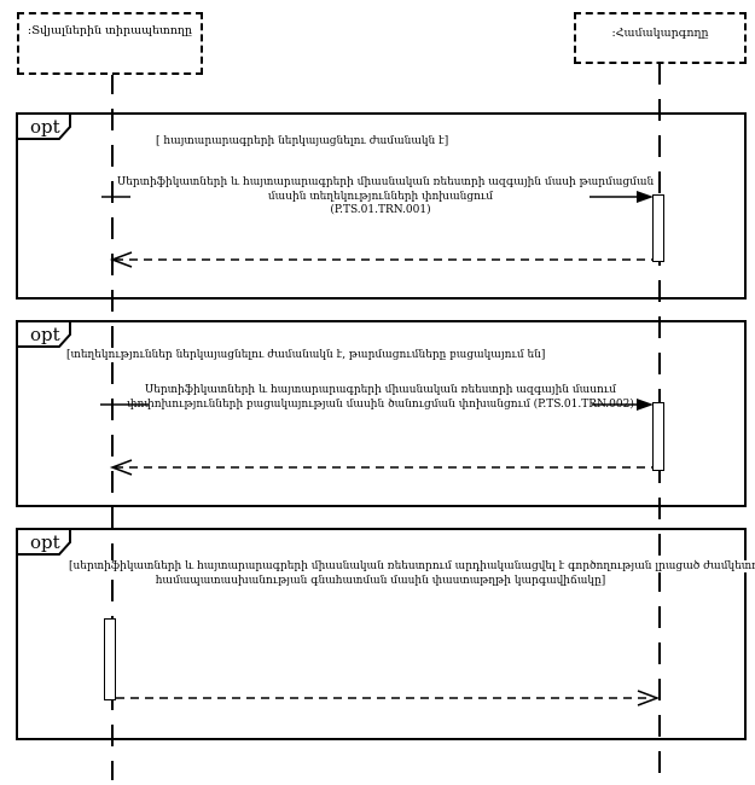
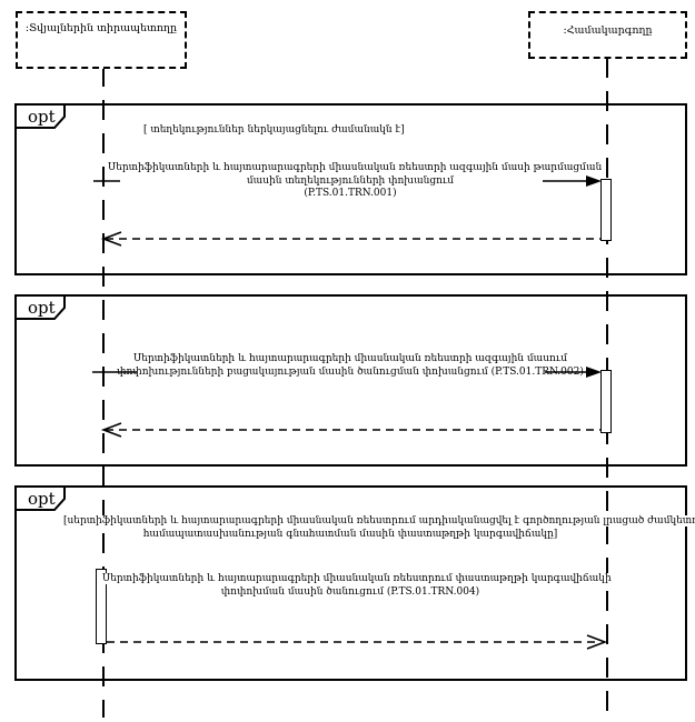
  :Տվյալներին տիրապետողը
  :Համակարգողը
  opt
  opt
  opt
- [ հայտարարագրերի ներկայացնելու ժամանակն է]
+ [ տեղեկություններ ներկայացնելու ժամանակն է]
  Սերտիֆիկատների և հայտարարագրերի միասնական ռեեստրի ազգային մասի թարմացման
  մասին տեղեկությունների փոխանցում
  (P.TS.01.TRN.001)
- [տեղեկություններ ներկայացնելու ժամանակն է, թարմացումները բացակայում են]
  Սերտիֆիկատների և հայտարարագրերի միասնական ռեեստրի ազգային մասում
  փոխությունների բացակայության մասին ծանուցման փոխանցում (P.TS.01.T
  [սերտիֆիկատների և հայտարարագրերի միասնական ռեեստրում արդիականացվել է գործողության լրացած ժամկետ
  համապատասխանության գնահատման մասին փաստաթղթի կարգավիճակը]
+ Սերտիֆիկատների և հայտարարագրերի միասնական ռեեստրում փաստաթղթի կարգավիճակի
+ փոփոխման մասին ծանուցում (P.TS.01.TRN.004)
